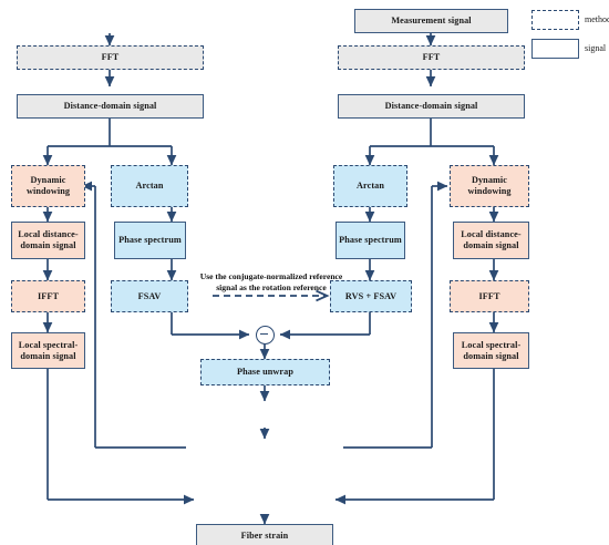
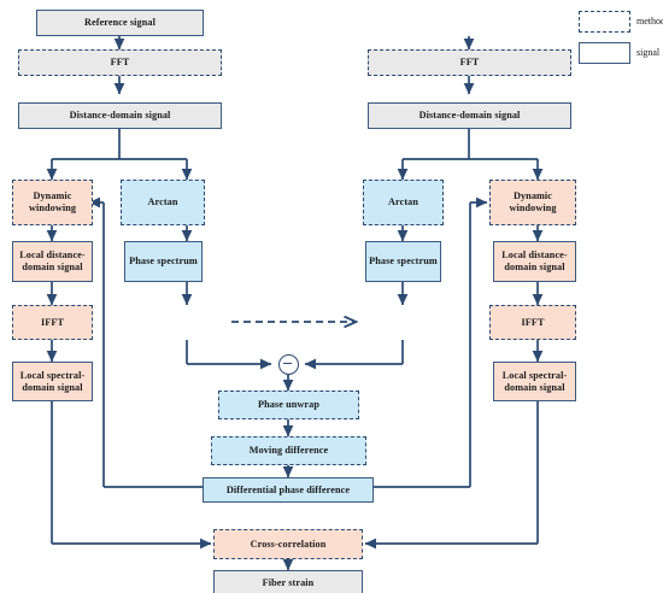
+ Reference signal
  FFT
  Distance-domain signal
  Dynamic windowing
  Local distance-domain signal
  IFFT
  Local spectral-domain signal
  Arctan
  Phase spectrum
- FSAV
  Arctan
  Phase spectrum
- RVS + FSAV
- Measurement signal
  FFT
  Distance-domain signal
  Dynamic windowing
  Local distance-domain signal
  IFFT
  Local spectral-domain signal
  Phase unwrap
+ Moving difference
+ Differential phase difference
+ Cross-correlation
  Fiber strain
- Use the conjugate-normalized reference
- signal as the rotation reference
  metho
  signal
